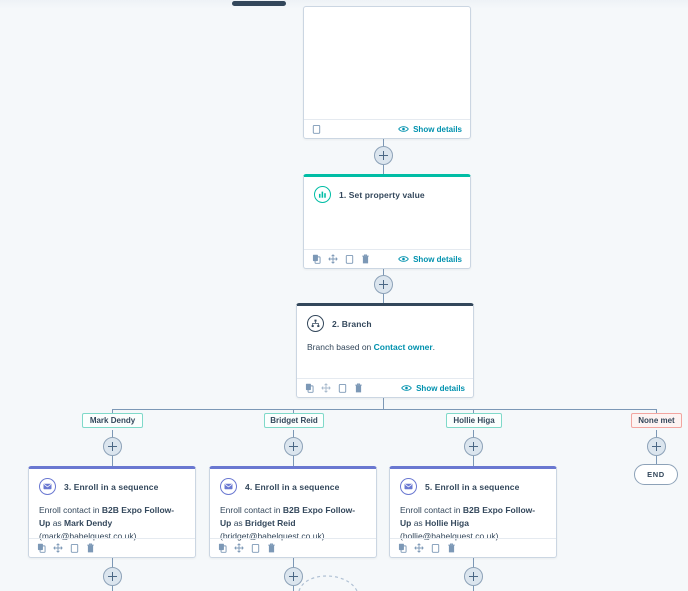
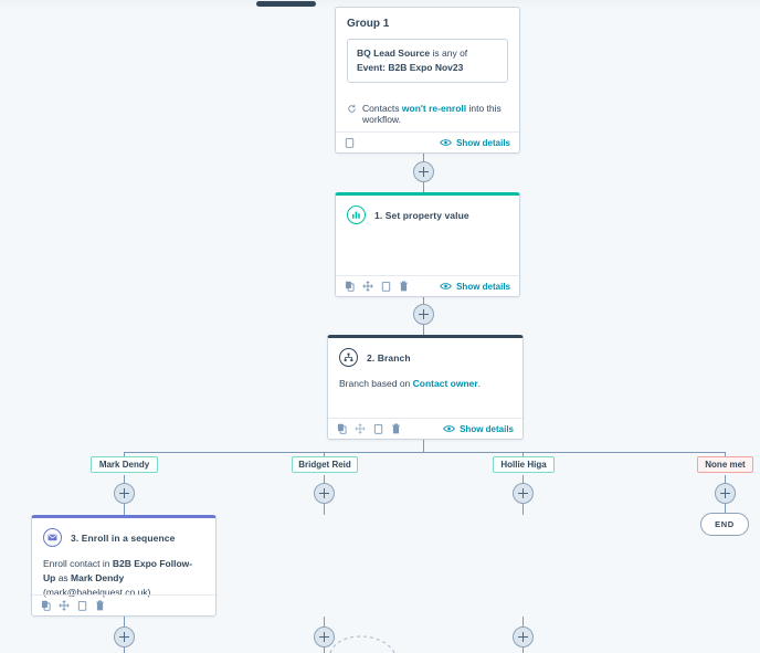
+ Group 1
+ BQ Lead Source is any of Event: B2B Expo Nov23
+ Contacts won't re-enroll into this workflow.
  Show details
  1. Set property value
  Show details
  2. Branch
  Branch based on Contact owner.
  Show details
  Mark Dendy
  Bridget Reid
  Hollie Higa
  None met
  3. Enroll in a sequence
  Enroll contact in B2B Expo Follow-Up as Mark Dendy (mark@babelquest.co.uk)
- 4. Enroll in a sequence
- Enroll contact in B2B Expo Follow-Up as Bridget Reid (bridget@babelquest.co.uk)
- 5. Enroll in a sequence
- Enroll contact in B2B Expo Follow-Up as Hollie Higa (hollie@babelquest.co.uk)
  END
